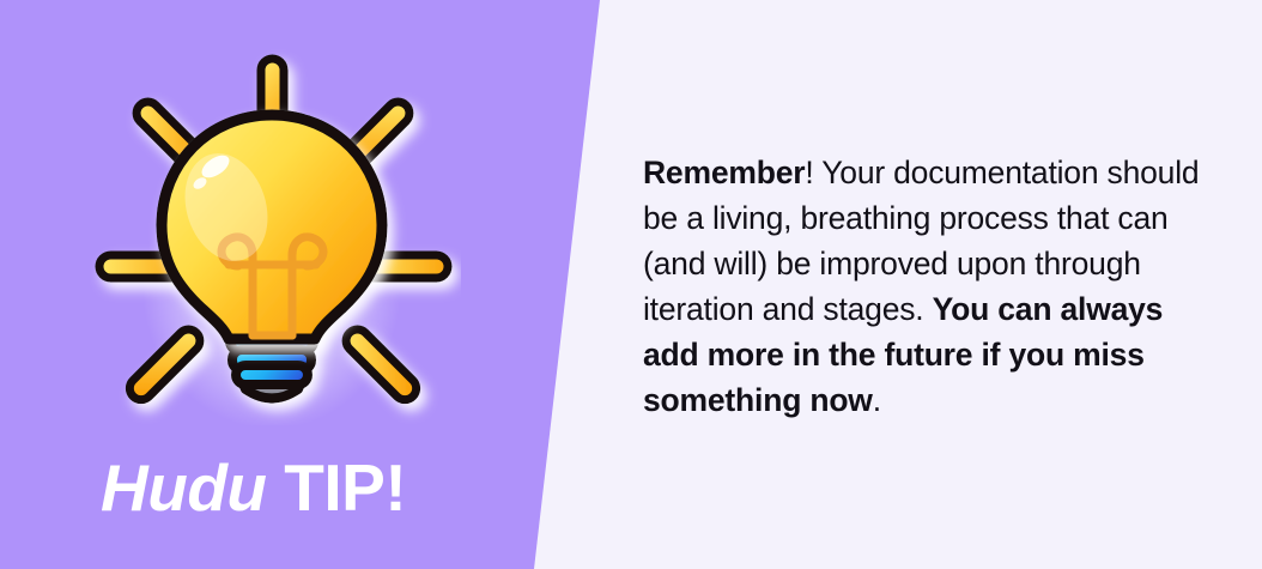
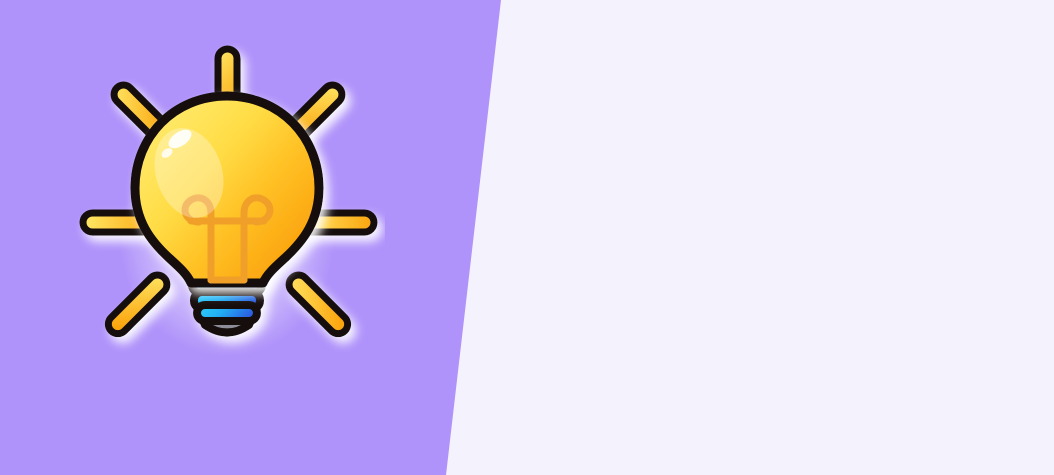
- Hudu TIP!
- Remember! Your documentation should be a living, breathing process that can (and will) be improved upon through iteration and stages. You can always add more in the future if you miss something now.
